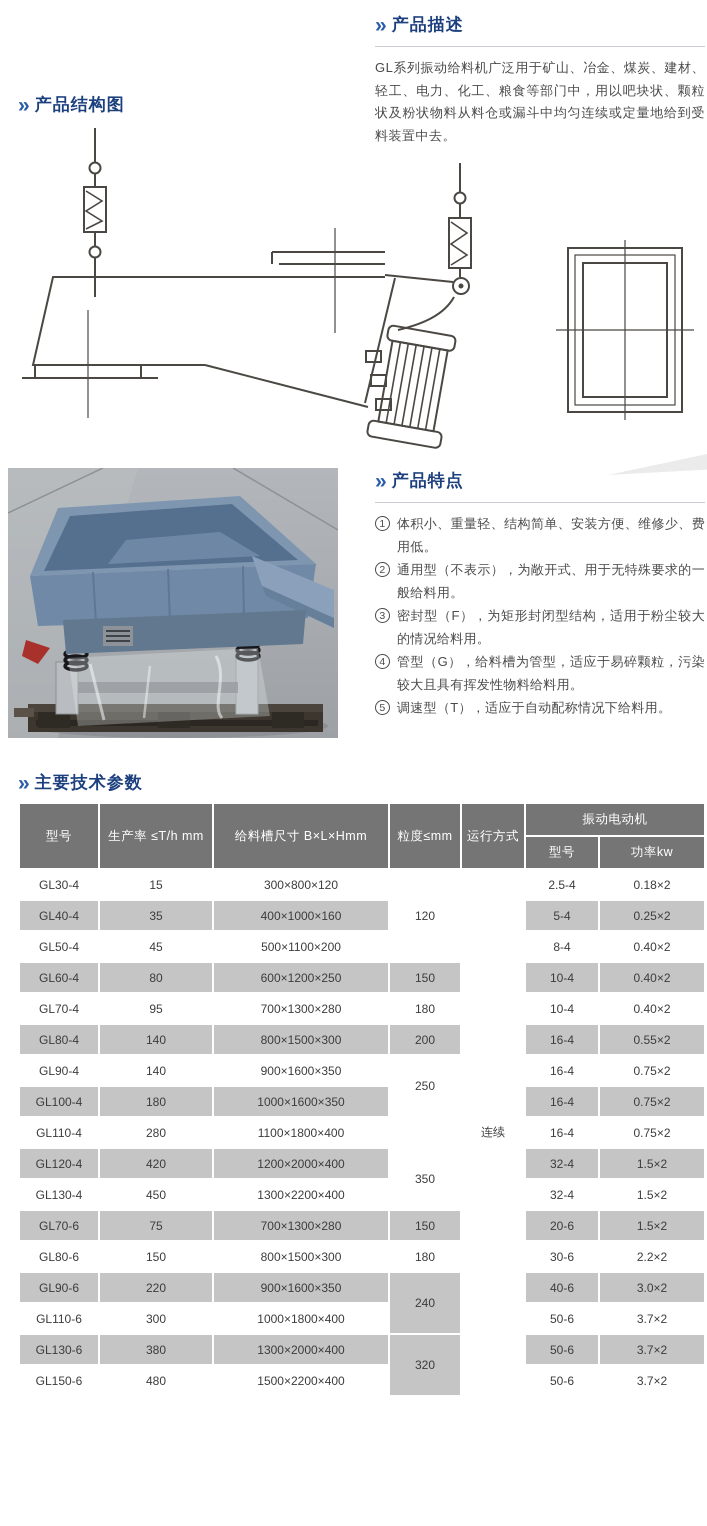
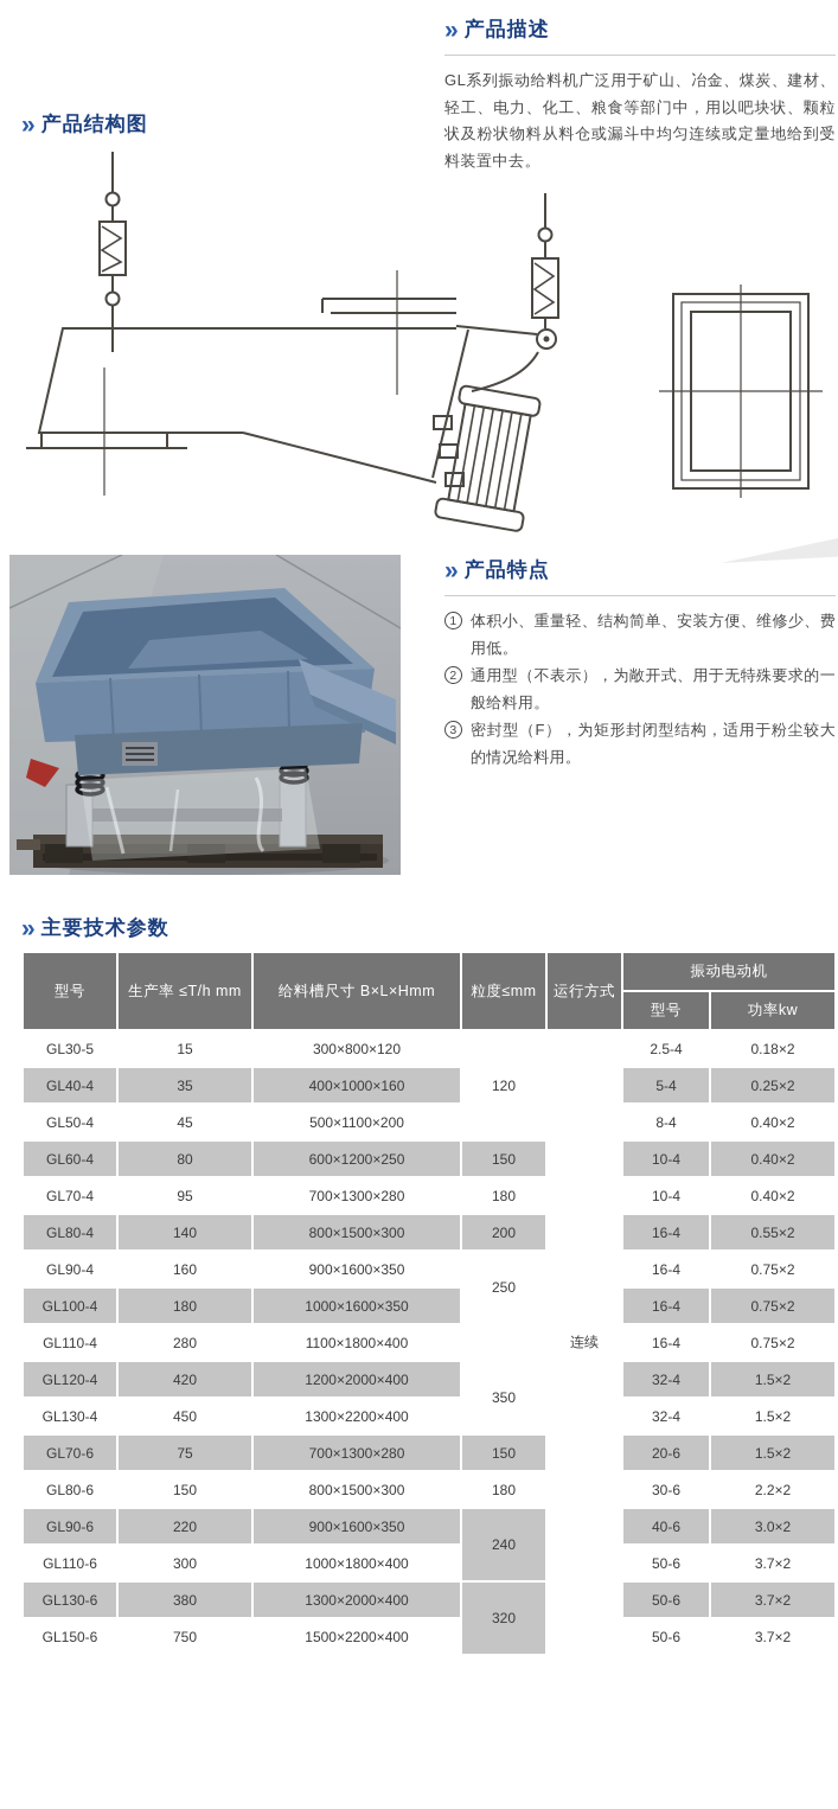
  »
  产品描述
  GL系列振动给料机广泛用于矿山、冶金、煤炭、建材、轻工、电力、化工、粮食等部门中，用以吧块状、颗粒状及粉状物料从料仓或漏斗中均匀连续或定量地给到受料装置中去。
  »
  产品结构图
  »
  产品特点
  1
  体积小、重量轻、结构简单、安装方便、维修少、费用低。
  2
  通用型（不表示），为敞开式、用于无特殊要求的一般给料用。
  3
  密封型（F），为矩形封闭型结构，适用于粉尘较大的情况给料用。
- 4
- 管型（G），给料槽为管型，适应于易碎颗粒，污染较大且具有挥发性物料给料用。
- 5
- 调速型（T），适应于自动配称情况下给料用。
  »
  主要技术参数
  型号	生产率 ≤T/h mm	给料槽尺寸 B×L×Hmm	粒度≤mm	运行方式	振动电动机
  型号	功率kw
- GL30-4	15	300×800×120	120	连续	2.5-4	0.18×2
+ GL30-5	15	300×800×120	120	连续	2.5-4	0.18×2
  GL40-4	35	400×1000×160	5-4	0.25×2
  GL50-4	45	500×1100×200	8-4	0.40×2
  GL60-4	80	600×1200×250	150	10-4	0.40×2
  GL70-4	95	700×1300×280	180	10-4	0.40×2
  GL80-4	140	800×1500×300	200	16-4	0.55×2
- GL90-4	140	900×1600×350	250	16-4	0.75×2
+ GL90-4	160	900×1600×350	250	16-4	0.75×2
  GL100-4	180	1000×1600×350	16-4	0.75×2
  GL110-4	280	1100×1800×400		16-4	0.75×2
  GL120-4	420	1200×2000×400	350	32-4	1.5×2
  GL130-4	450	1300×2200×400	32-4	1.5×2
  GL70-6	75	700×1300×280	150	20-6	1.5×2
  GL80-6	150	800×1500×300	180	30-6	2.2×2
  GL90-6	220	900×1600×350	240	40-6	3.0×2
  GL110-6	300	1000×1800×400	50-6	3.7×2
  GL130-6	380	1300×2000×400	320	50-6	3.7×2
- GL150-6	480	1500×2200×400	50-6	3.7×2
+ GL150-6	750	1500×2200×400	50-6	3.7×2
